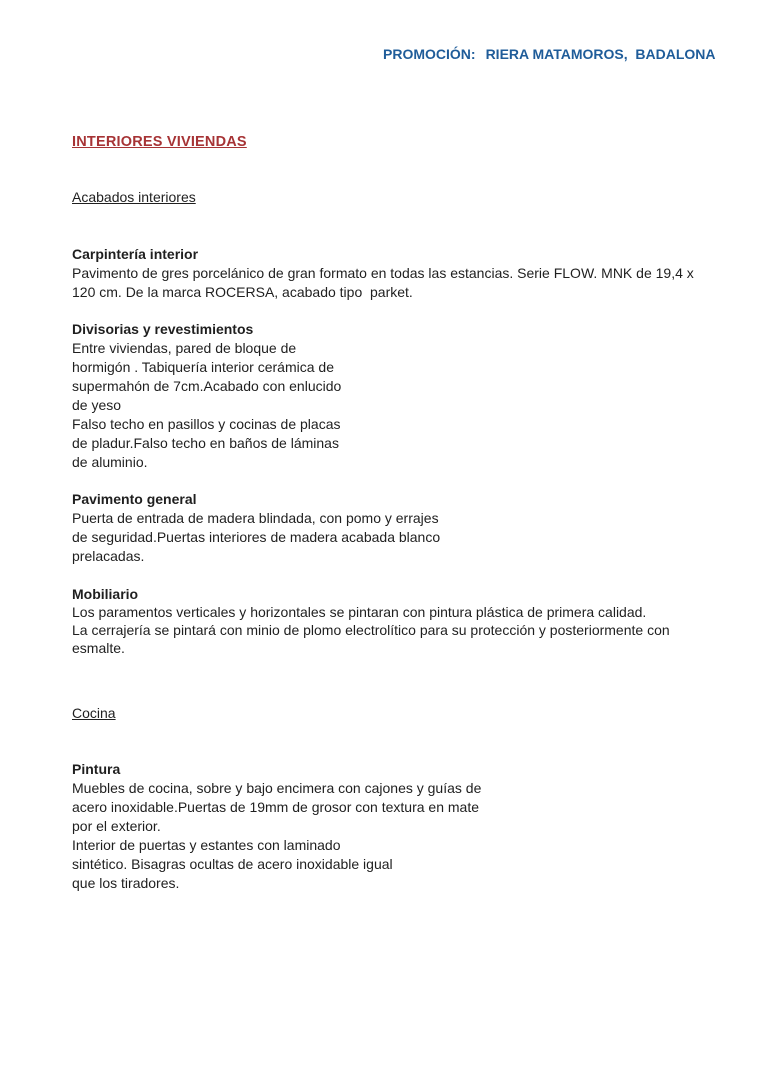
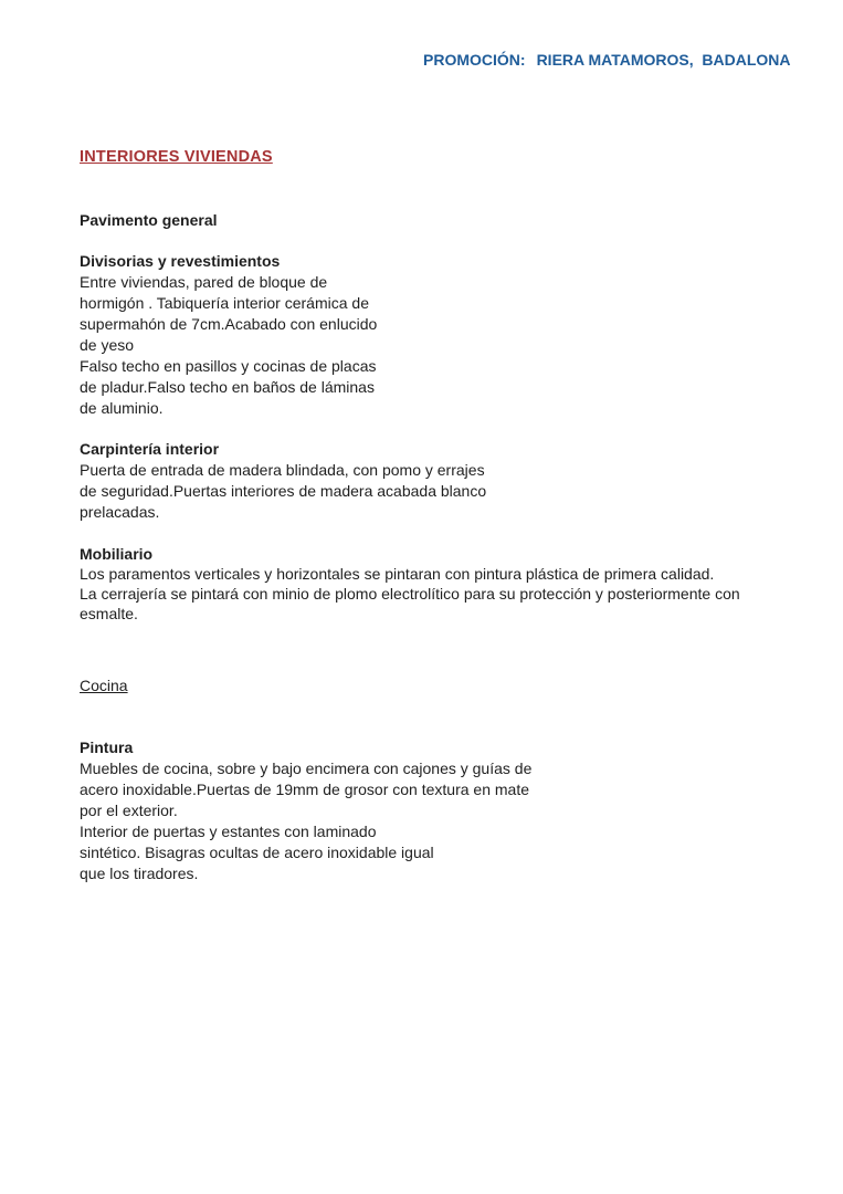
  PROMOCIÓN: RIERA MATAMOROS, BADALONA
  INTERIORES VIVIENDAS
- Acabados interiores
- Carpintería interior
+ Pavimento general
- Pavimento de gres porcelánico de gran formato en todas las estancias. Serie FLOW. MNK de 19,4 x
- 120 cm. De la marca ROCERSA, acabado tipo parket.
  Divisorias y revestimientos
  Entre viviendas, pared de bloque de
  hormigón . Tabiquería interior cerámica de
  supermahón de 7cm.Acabado con enlucido
  de yeso
  Falso techo en pasillos y cocinas de placas
  de pladur.Falso techo en baños de láminas
  de aluminio.
- Pavimento general
+ Carpintería interior
  Puerta de entrada de madera blindada, con pomo y errajes
  de seguridad.Puertas interiores de madera acabada blanco
  prelacadas.
  Mobiliario
  Los paramentos verticales y horizontales se pintaran con pintura plástica de primera calidad.
  La cerrajería se pintará con minio de plomo electrolítico para su protección y posteriormente con
  esmalte.
  Cocina
  Pintura
  Muebles de cocina, sobre y bajo encimera con cajones y guías de
  acero inoxidable.Puertas de 19mm de grosor con textura en mate
  por el exterior.
  Interior de puertas y estantes con laminado
  sintético. Bisagras ocultas de acero inoxidable igual
  que los tiradores.
